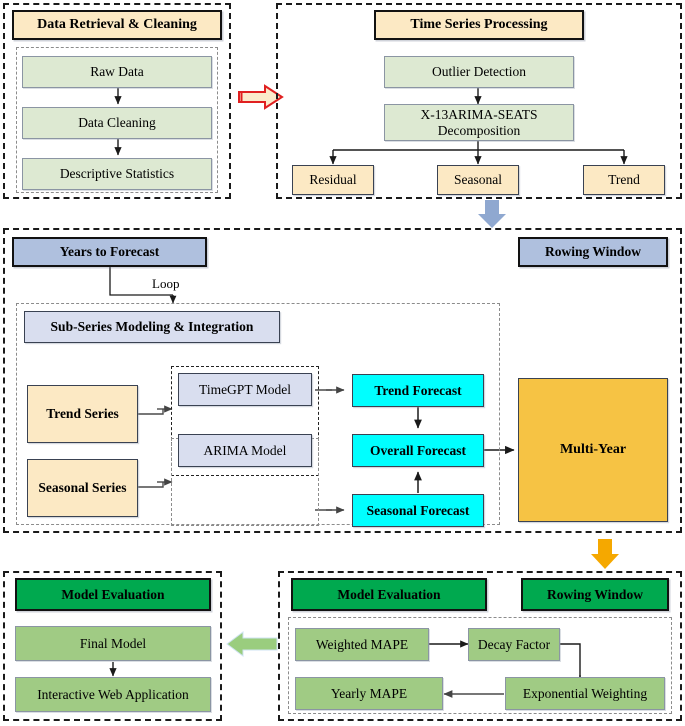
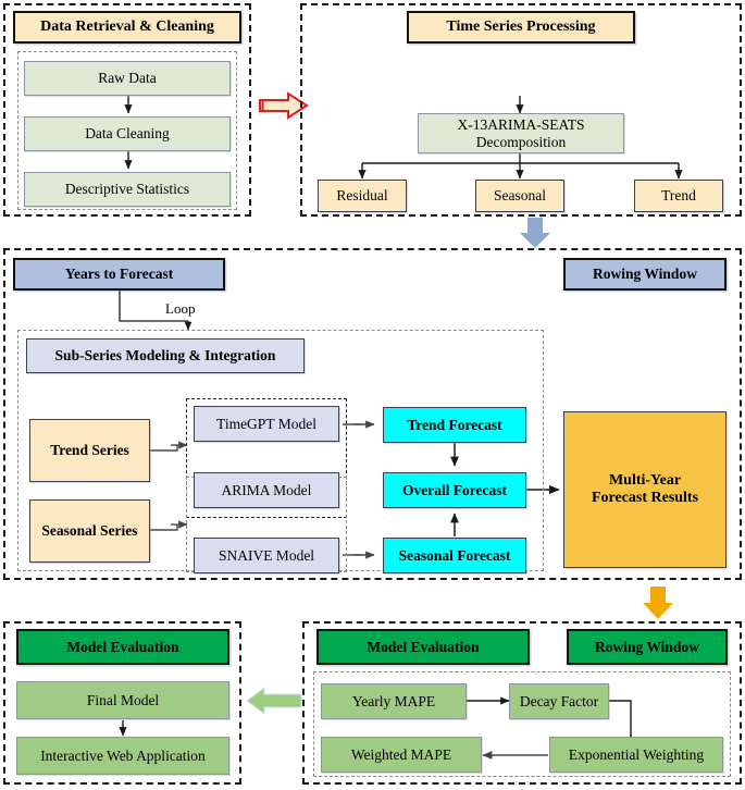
  Data Retrieval & Cleaning
  Raw Data
  Data Cleaning
  Descriptive Statistics
  Time Series Processing
- Outlier Detection
  X-13ARIMA-SEATS
  Decomposition
  Residual
  Seasonal
  Trend
  Years to Forecast
  Rowing Window
  Loop
  Sub-Series Modeling & Integration
  Trend Series
  Seasonal Series
  TimeGPT Model
  ARIMA Model
+ SNAIVE Model
  Trend Forecast
  Overall Forecast
  Seasonal Forecast
  Multi-Year
+ Forecast Results
  Model Evaluation
  Final Model
  Interactive Web Application
  Model Evaluation
  Rowing Window
- Weighted MAPE
+ Yearly MAPE
  Decay Factor
- Yearly MAPE
+ Weighted MAPE
  Exponential Weighting
